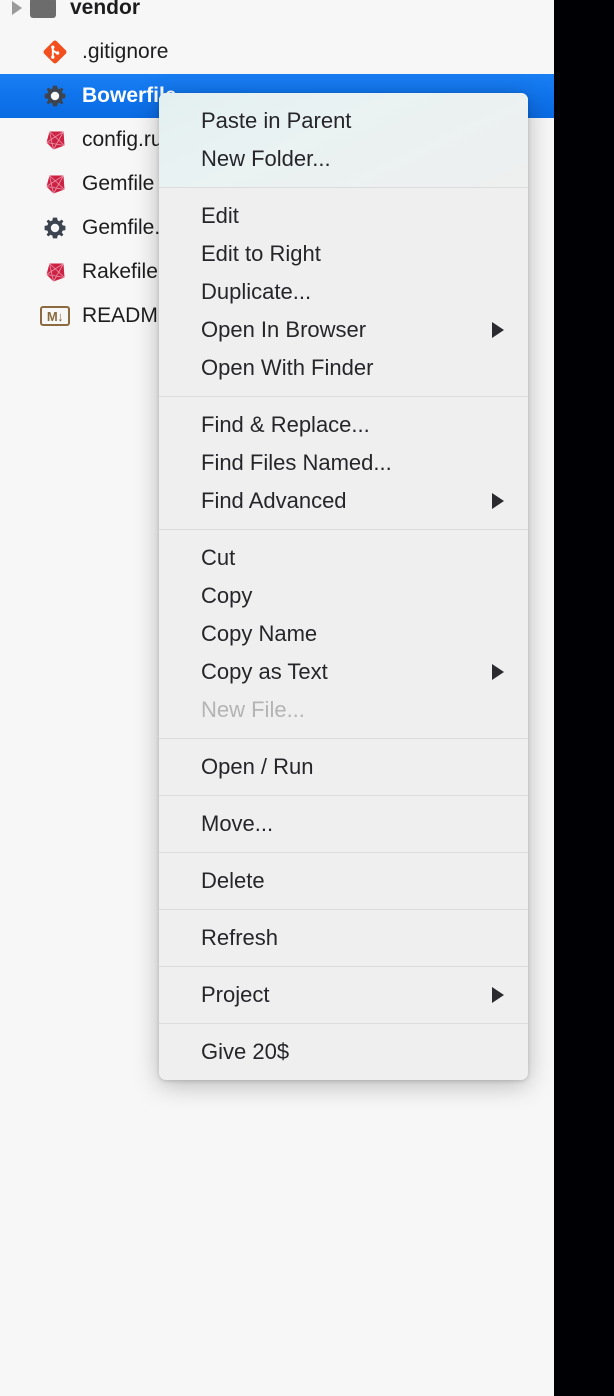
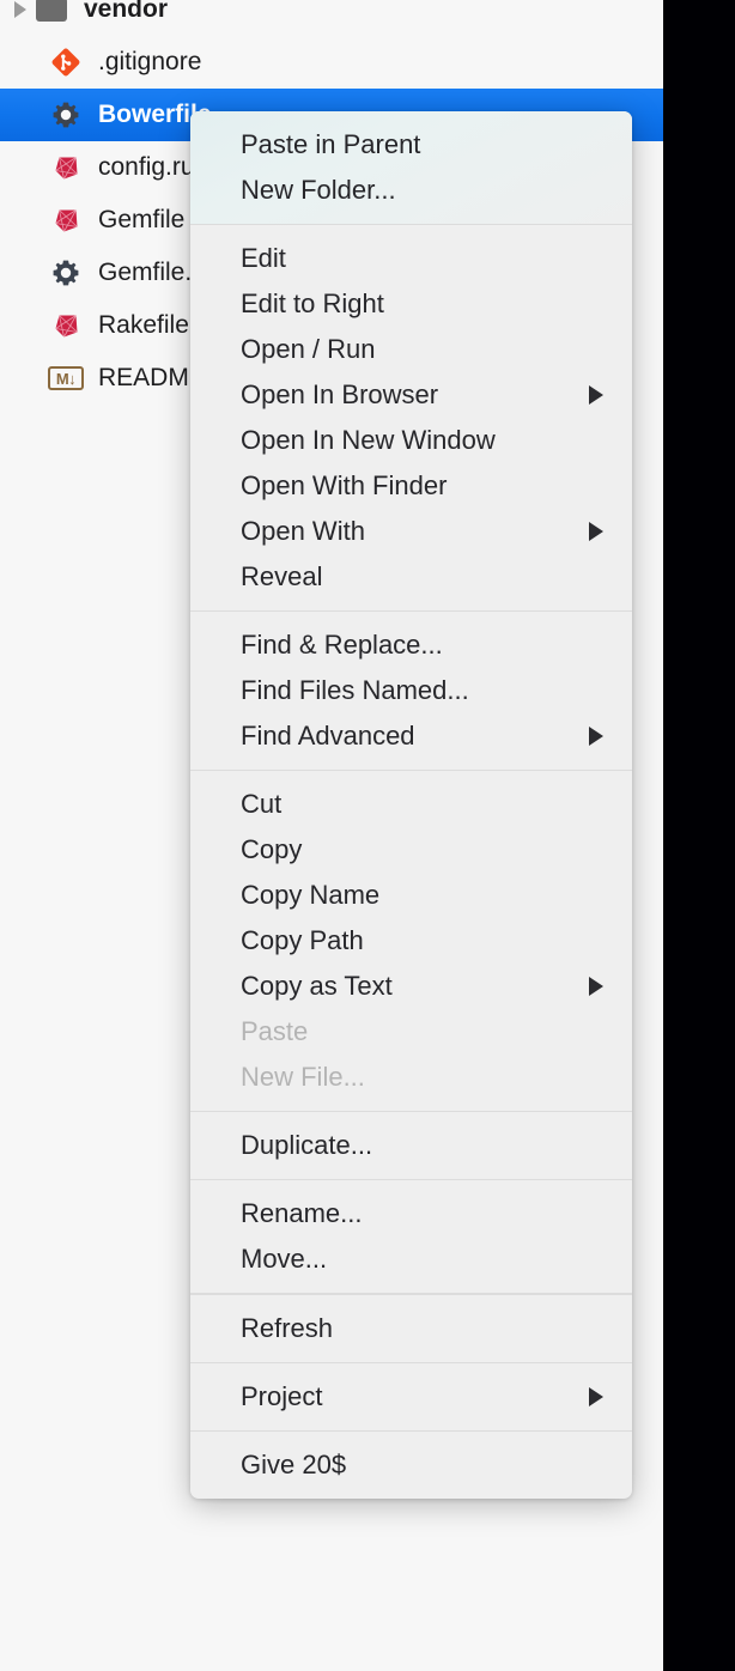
  vendor
  .gitignore
  Bowerfi
  config.ru
  Gemfile
  Rakefile
  M↓
  Paste in Parent
  New Folder...
  Edit
  Edit to Right
- Duplicate...
+ Open / Run
  Open In Browser
+ Open In New Window
  Open With Finder
+ Open With
+ Reveal
  Find & Replace...
  Find Files Named...
  Find Advanced
  Cut
  Copy
  Copy Name
+ Copy Path
  Copy as Text
+ Paste
  New File...
- Open / Run
+ Duplicate...
+ Rename...
  Move...
- Delete
  Refresh
  Project
  Give 20$
